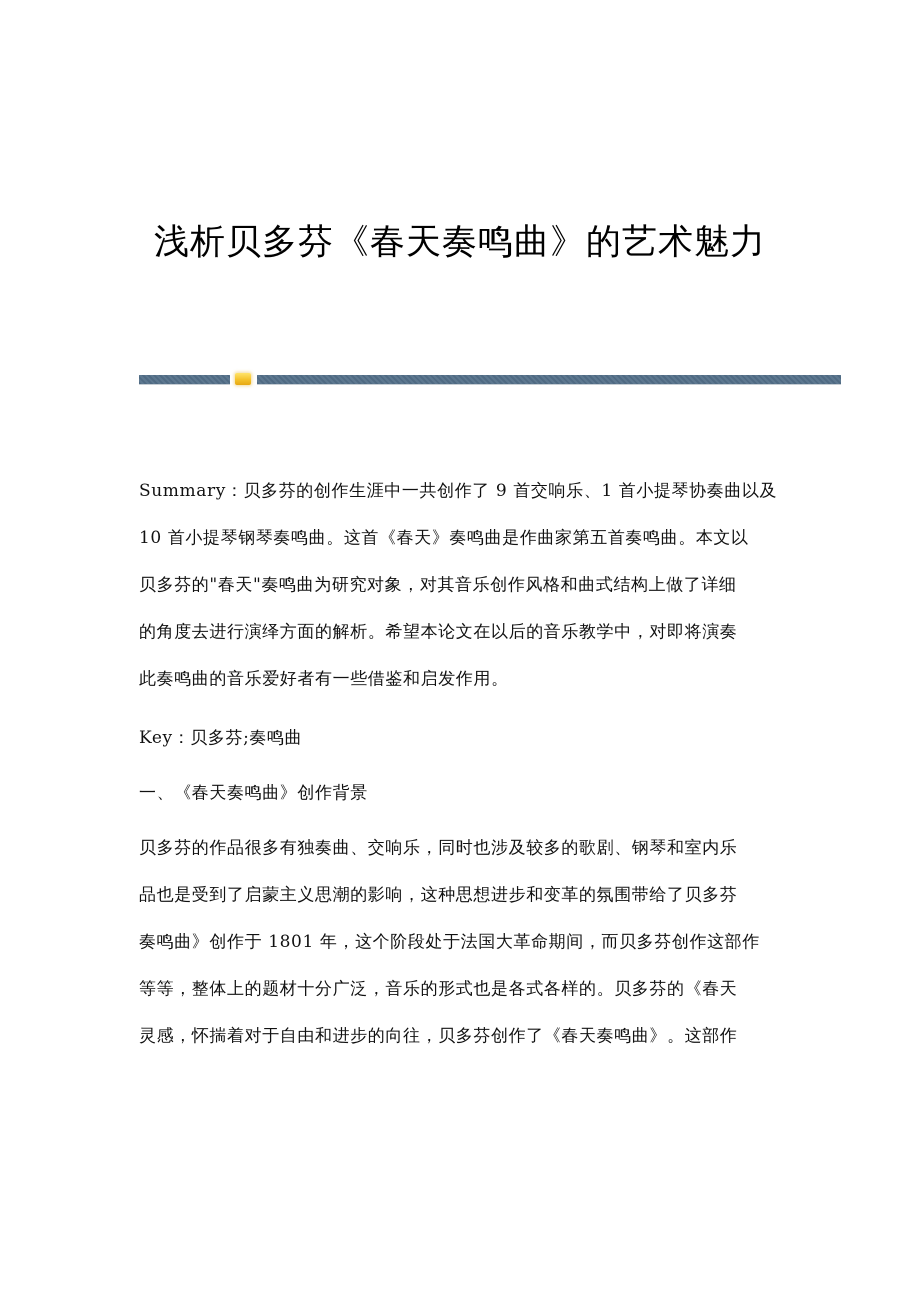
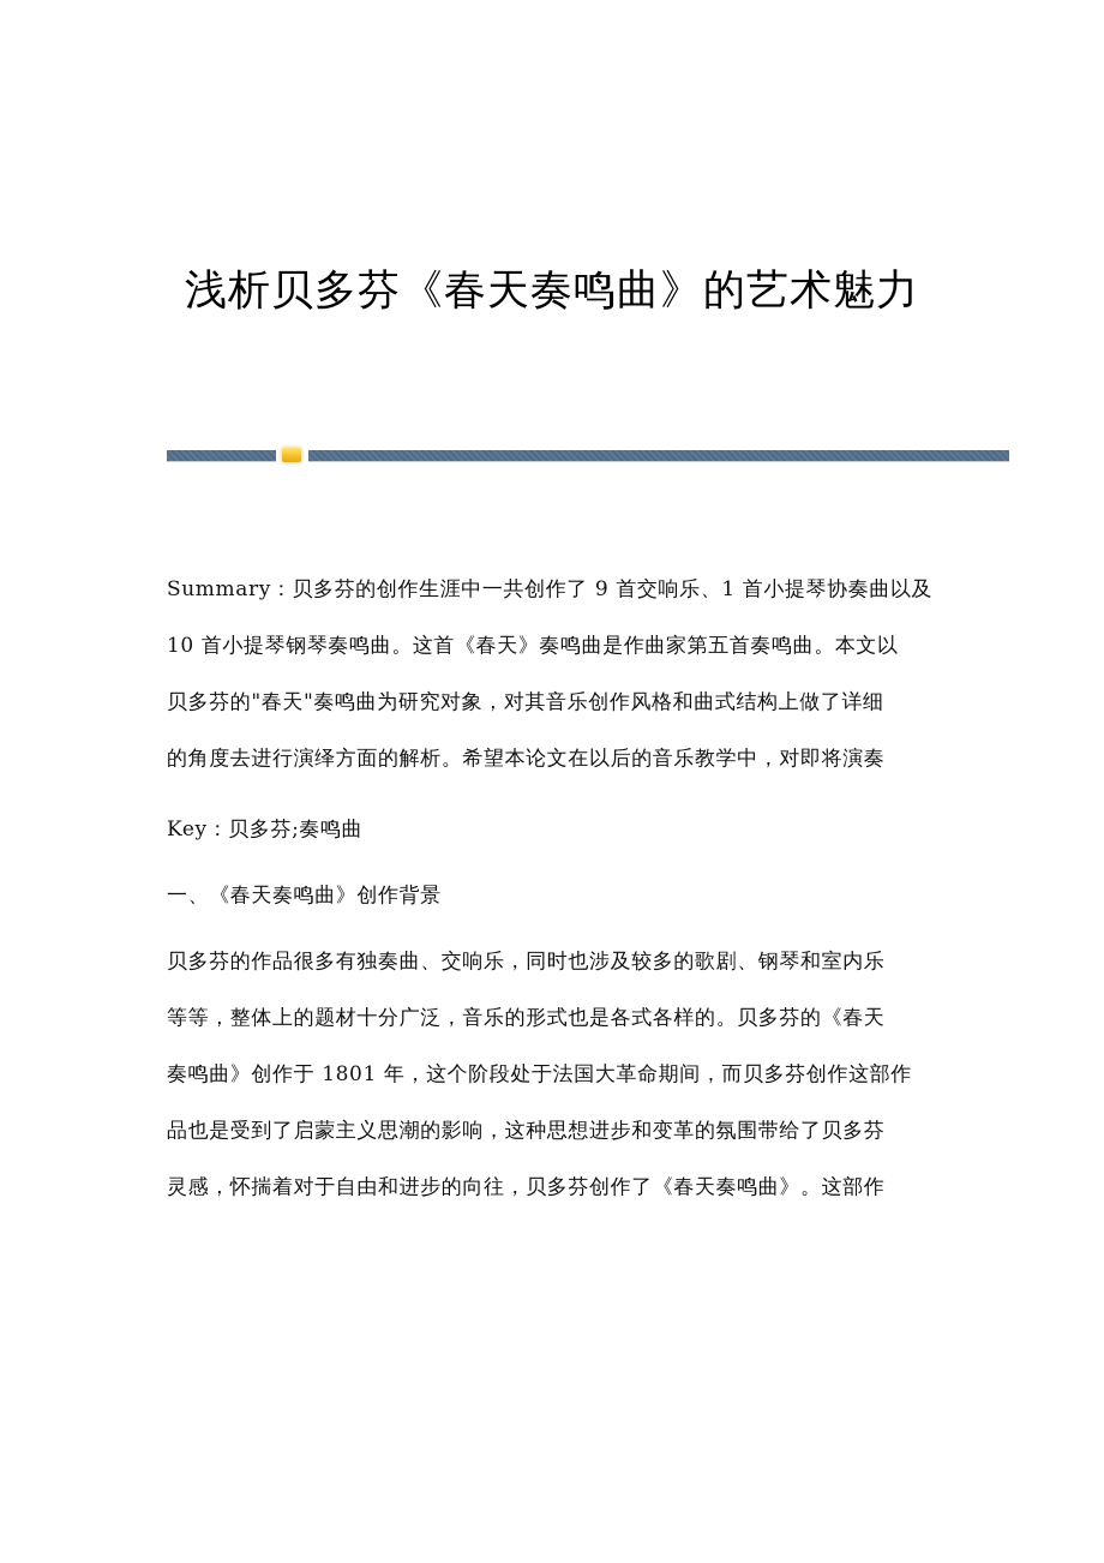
  浅析贝多芬《春天奏鸣曲》的艺术魅力
  Summary：贝多芬的创作生涯中一共创作了 9 首交响乐、1 首小提琴协奏曲以及
  10 首小提琴钢琴奏鸣曲。这首《春天》奏鸣曲是作曲家第五首奏鸣曲。本文以
  贝多芬的"春天"奏鸣曲为研究对象，对其音乐创作风格和曲式结构上做了详细
  的角度去进行演绎方面的解析。希望本论文在以后的音乐教学中，对即将演奏
- 此奏鸣曲的音乐爱好者有一些借鉴和启发作用。
  Key：贝多芬;奏鸣曲
  一、《春天奏鸣曲》创作背景
  贝多芬的作品很多有独奏曲、交响乐，同时也涉及较多的歌剧、钢琴和室内乐
- 品也是受到了启蒙主义思潮的影响，这种思想进步和变革的氛围带给了贝多芬
+ 等等，整体上的题材十分广泛，音乐的形式也是各式各样的。贝多芬的《春天
  奏鸣曲》创作于 1801 年，这个阶段处于法国大革命期间，而贝多芬创作这部作
- 等等，整体上的题材十分广泛，音乐的形式也是各式各样的。贝多芬的《春天
+ 品也是受到了启蒙主义思潮的影响，这种思想进步和变革的氛围带给了贝多芬
  灵感，怀揣着对于自由和进步的向往，贝多芬创作了《春天奏鸣曲》。这部作
